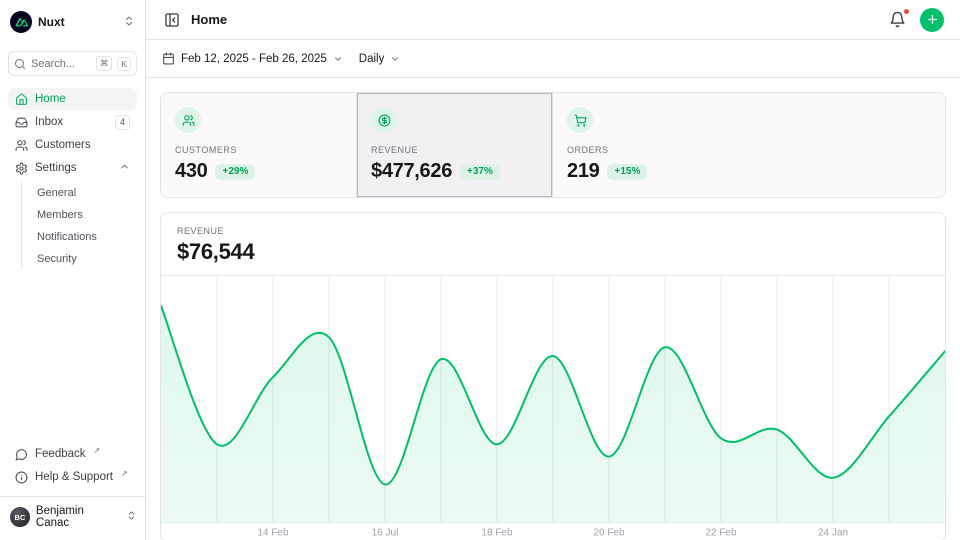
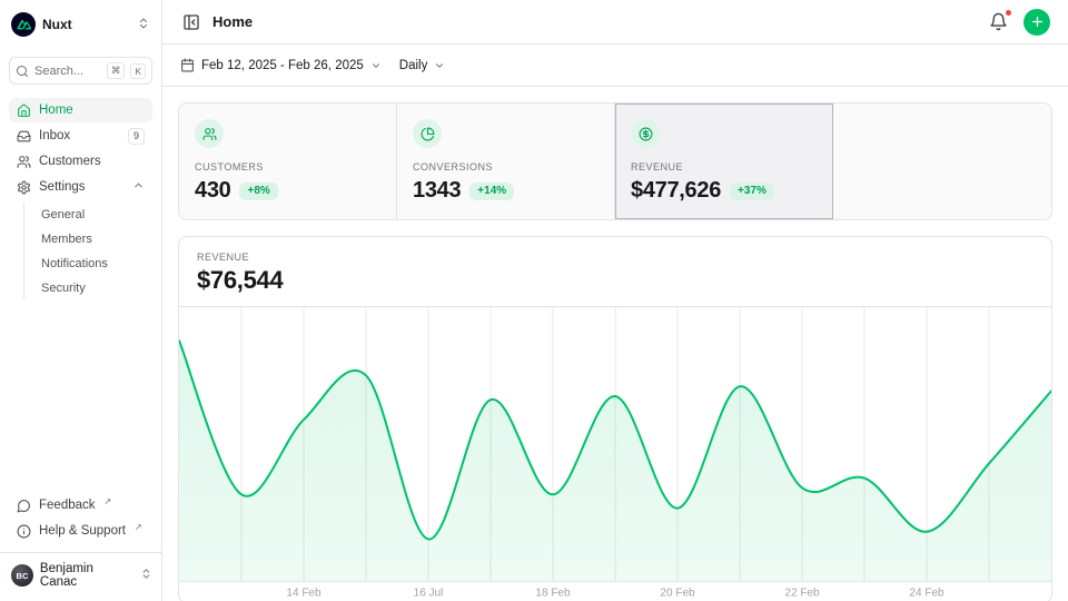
  Nuxt
  Search...
  ⌘
  K
  Home
  Inbox
- 4
+ 9
  Customers
  Settings
  General
  Members
  Notifications
  Security
  Feedback
  ↗
  Help & Support
  ↗
  BC
  Benjamin Canac
  Home
  Feb 12, 2025 - Feb 26, 2025
  Daily
  CUSTOMERS
  430
- +29%
+ +8%
+ CONVERSIONS
+ 1343
+ +14%
  REVENUE
  $477,626
  +37%
- ORDERS
- 219
- +15%
  REVENUE
  $76,544
  14 Feb
  16 Jul
  18 Feb
  20 Feb
  22 Feb
- 24 Jan
+ 24 Feb
